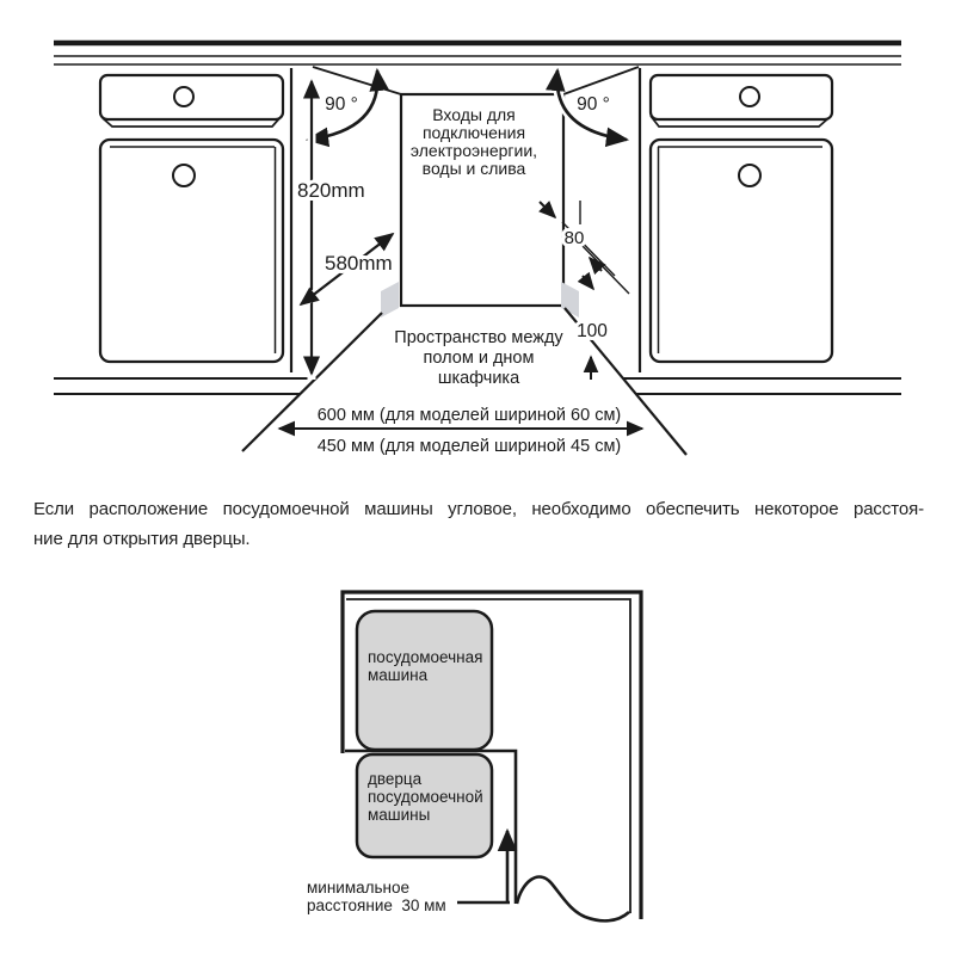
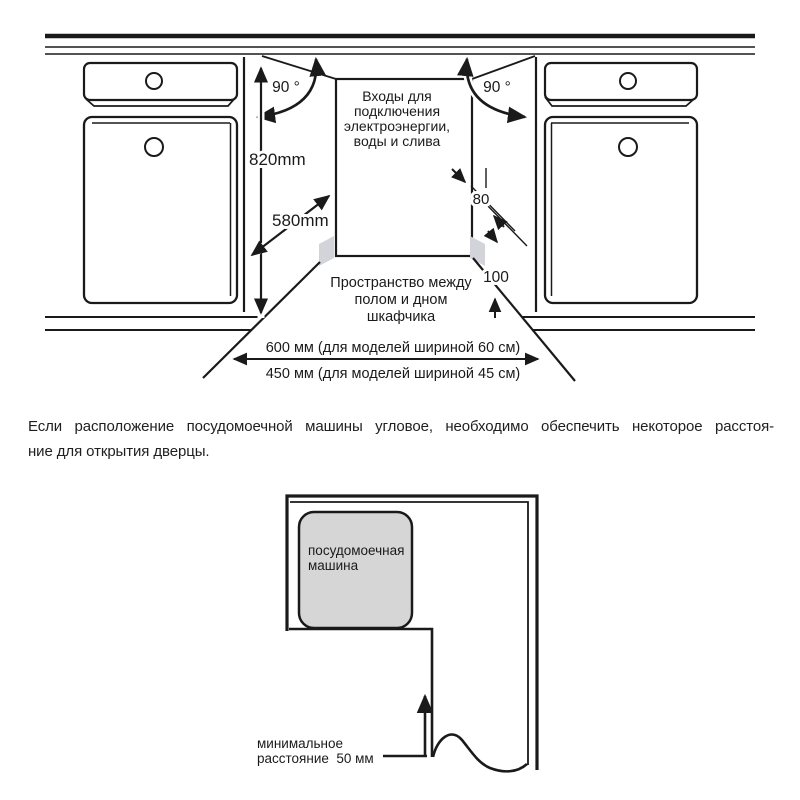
  Входы для
  подключения
  электроэнергии,
  воды и слива
  90 °
  90 °
  820mm
  580mm
  80
  100
  Пространство между
  полом и дном
  шкафчика
  600 мм (для моделей шириной 60 см)
  450 мм (для моделей шириной 45 см)
  Если расположение посудомоечной машины угловое, необходимо обеспечить некоторое расстоя-
  ние для открытия дверцы.
  посудомоечная
  машина
- дверца
- посудомоечной
- машины
  минимальное
- расстояние 30 мм
+ расстояние 50 мм
